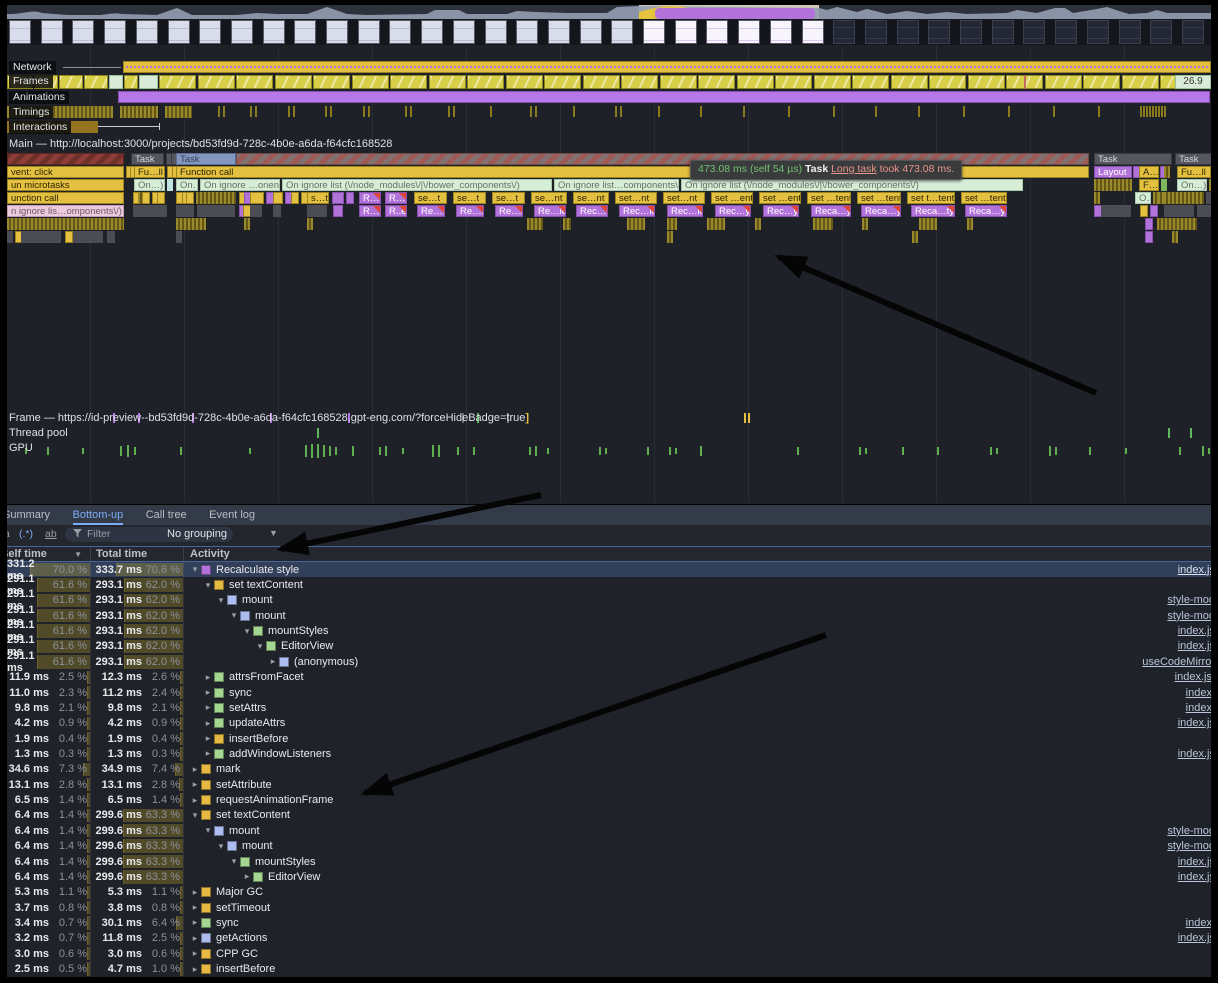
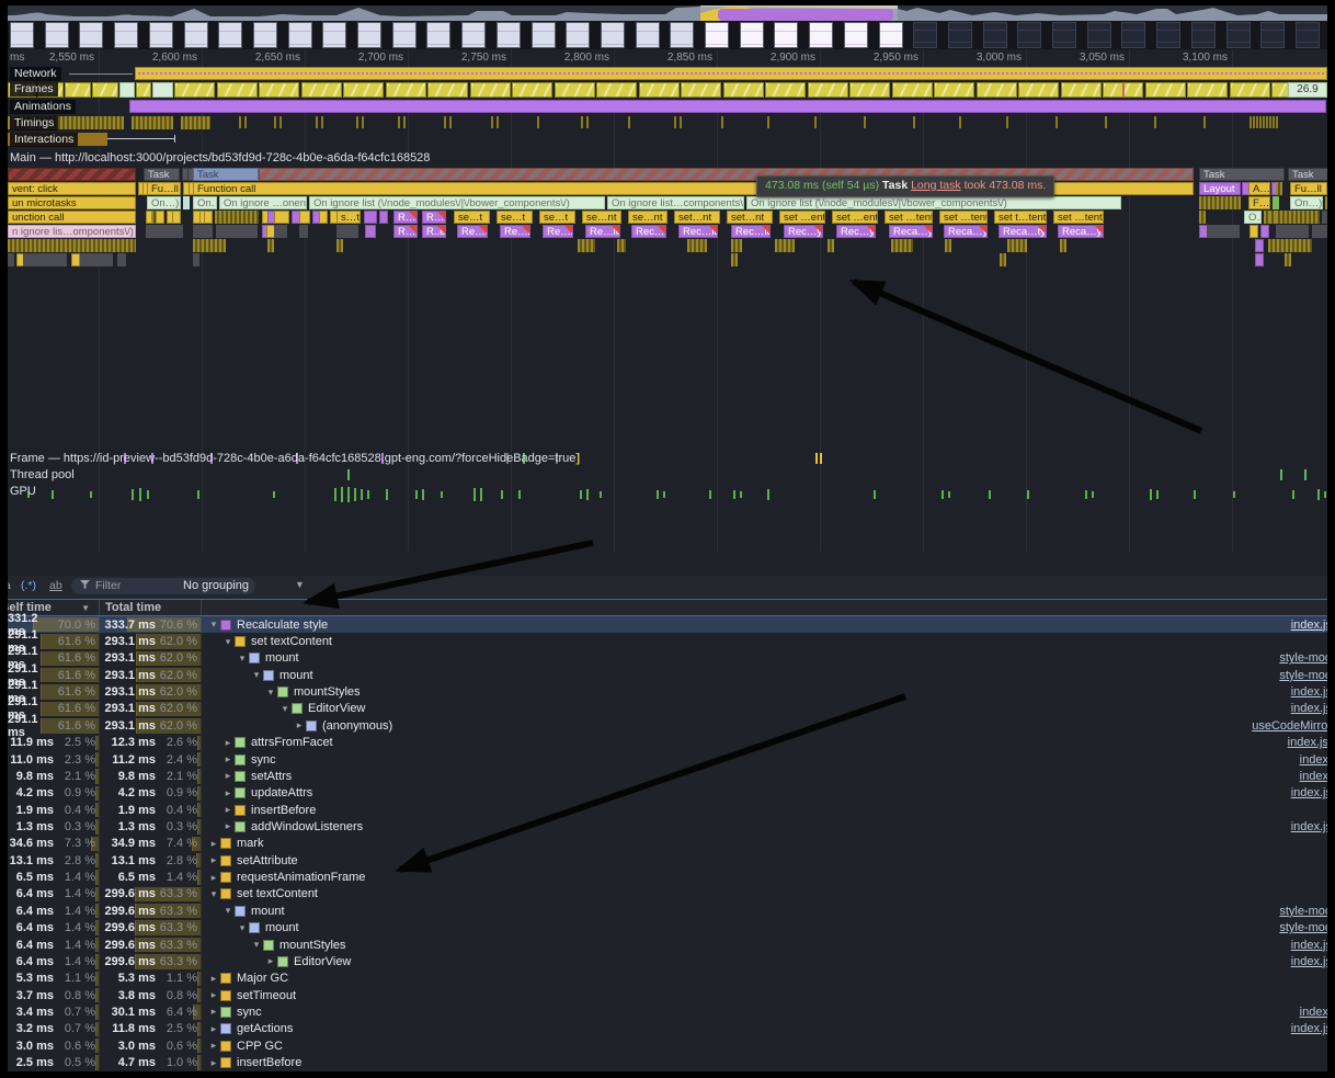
+ ms
+ 2,550 ms
+ 2,600 ms
+ 2,650 ms
+ 2,700 ms
+ 2,750 ms
+ 2,800 ms
+ 2,850 ms
+ 2,900 ms
+ 2,950 ms
+ 3,000 ms
+ 3,050 ms
+ 3,100 ms
  Network
  Frames
  Animations
  Timings
  Interactions
  Main — http://localhost:3000/projects/bd53fd9d-728c-4b0e-a6da-f64cfc168528
  Task
  Task
  Task
  Task
  vent: click
  Fu…ll
  Function call
  Layout
  A…
  Fu…ll
  un microtasks
  On…)
  On…
  On ignore …onen
  On ignore list (\/node_modules\/|\/bower_components\/)
  On ignore list…components\
  On ignore list (\/node_modules\/|\/bower_components\/)
  On…)
  unction call
  s…t
  R…
  R…
  se…t
  se…t
  se…t
  se…nt
  se…nt
  set…nt
  set…nt
  set …ent
  set …ent
  set …tent
  set …tent
  set t…tent
  set …tent
  n ignore lis…omponents\/)
  R..e
  Re…
  Re…l
  Re…l
  Re…le
  Rec…l
  Rec…le
  Rec…le
  Rec…y
  Rec…y
  Reca…y
  Reca…y
  Reca…ty
  Reca…yl
  473.08 ms (self 54 µs) Task Long task took 473.08 ms.
  Frame — https://id-preview--bd53fd9d-728c-4b0e-a6da-f64cfc168528.gpt-eng.com/?forceHideBadge=true]
  Thread pool
  GPU
- Summary Bottom-up Call tree Event log
  a
  (.*)
  ab
  Filter
  No grouping
  ▼
  elf time
  ▼
  Total time
- Activity
  331.2 ms
  70.0 %
  333.7 ms
  70.6 %
  ▾
  Recalculate style
  index.j
  291.1 ms
  61.6 %
  293.1 ms
  62.0 %
  ▾
  set textContent
  291.1 ms
  61.6 %
  293.1 ms
  62.0 %
  ▾
  mount
  style-mo
  291.1 ms
  61.6 %
  293.1 ms
  62.0 %
  ▾
  mount
  style-mo
  291.1 ms
  61.6 %
  293.1 ms
  62.0 %
  ▾
  mountStyles
  index.j
  291.1 ms
  61.6 %
  293.1 ms
  62.0 %
  ▾
  EditorView
  index.j
  291.1 ms
  61.6 %
  293.1 ms
  62.0 %
  ▸
  (anonymous)
  useCodeMirro
  11.9 ms
  2.5 %
  12.3 ms
  2.6 %
  ▸
  attrsFromFacet
  index.js
  11.0 ms
  2.3 %
  11.2 ms
  2.4 %
  ▸
  sync
  index
  9.8 ms
  2.1 %
  9.8 ms
  2.1 %
  ▸
  setAttrs
  index
  4.2 ms
  0.9 %
  4.2 ms
  0.9 %
  ▸
  updateAttrs
  index.j
  1.9 ms
  0.4 %
  1.9 ms
  0.4 %
  ▸
  insertBefore
  1.3 ms
  0.3 %
  1.3 ms
  0.3 %
  ▸
  addWindowListeners
  index.j
  34.6 ms
  7.3 %
  34.9 ms
  7.4 %
  ▸
  mark
  13.1 ms
  2.8 %
  13.1 ms
  2.8 %
  ▸
  setAttribute
  6.5 ms
  1.4 %
  6.5 ms
  1.4 %
  ▸
  requestAnimationFrame
  6.4 ms
  1.4 %
  299.6 ms
  63.3 %
  ▾
  set textContent
  6.4 ms
  1.4 %
  299.6 ms
  63.3 %
  ▾
  mount
  style-mo
  6.4 ms
  1.4 %
  299.6 ms
  63.3 %
  ▾
  mount
  style-mo
  6.4 ms
  1.4 %
  299.6 ms
  63.3 %
  ▾
  mountStyles
  index.j
  6.4 ms
  1.4 %
  299.6 ms
  63.3 %
  ▸
  EditorView
  index.j
  5.3 ms
  1.1 %
  5.3 ms
  1.1 %
  ▸
  Major GC
  3.7 ms
  0.8 %
  3.8 ms
  0.8 %
  ▸
  setTimeout
  3.4 ms
  0.7 %
  30.1 ms
  6.4 %
  ▸
  sync
  index
  3.2 ms
  0.7 %
  11.8 ms
  2.5 %
  ▸
  getActions
  index.j
  3.0 ms
  0.6 %
  3.0 ms
  0.6 %
  ▸
  CPP GC
  2.5 ms
  0.5 %
  4.7 ms
  1.0 %
  ▸
  insertBefore
